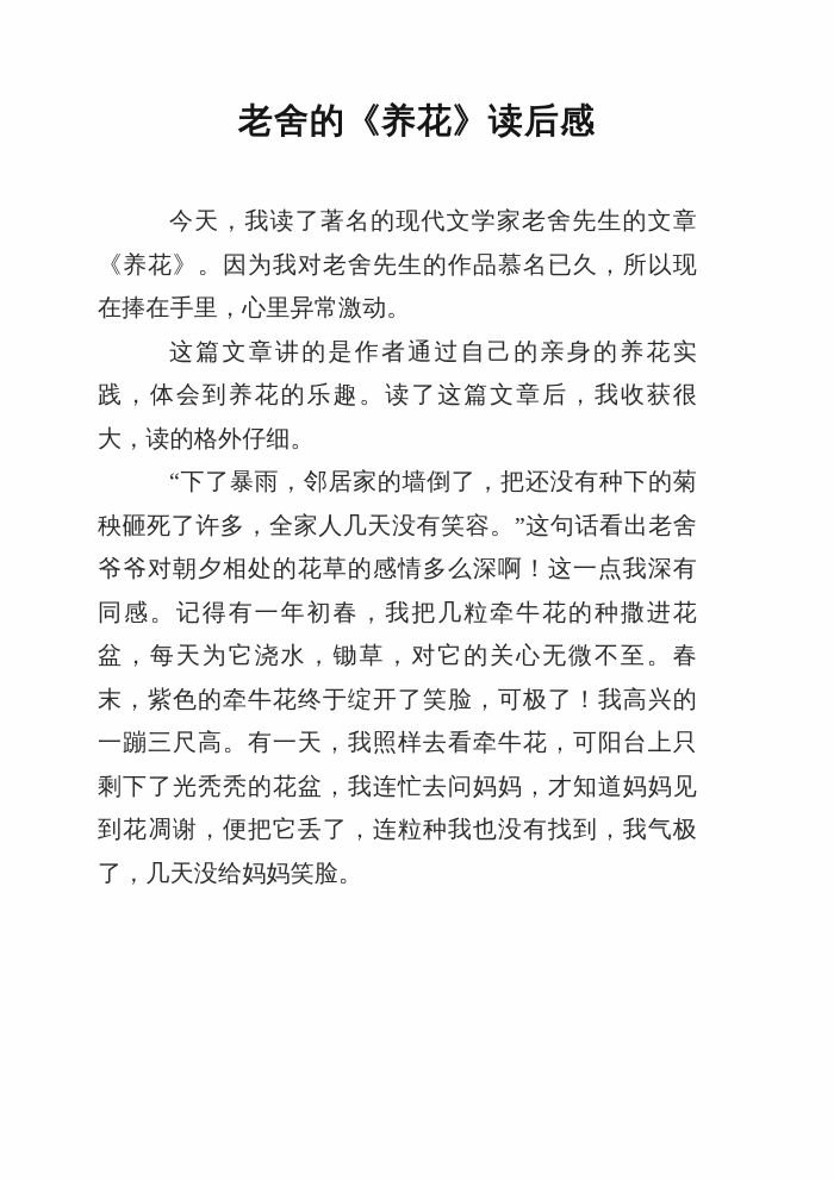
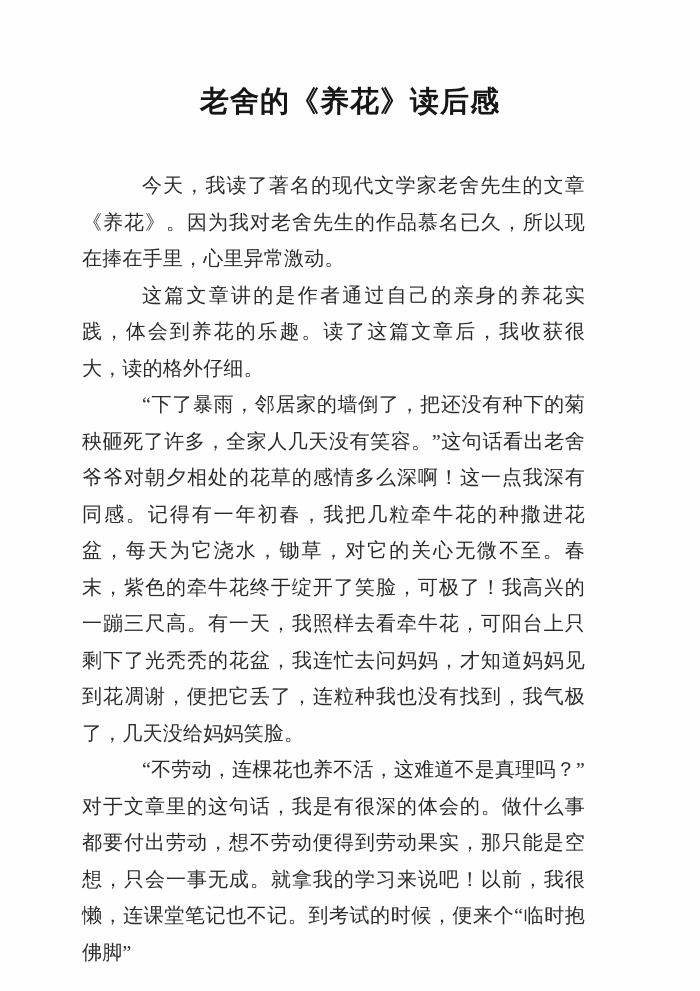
  老舍的《养花》读后感
  今天，我读了著名的现代文学家老舍先生的文章《养花》。因为我对老舍先生的作品慕名已久，所以现在捧在手里，心里异常激动。
  这篇文章讲的是作者通过自己的亲身的养花实践，体会到养花的乐趣。读了这篇文章后，我收获很大，读的格外仔细。
  “下了暴雨，邻居家的墙倒了，把还没有种下的菊秧砸死了许多，全家人几天没有笑容。”这句话看出老舍爷爷对朝夕相处的花草的感情多么深啊！这一点我深有同感。记得有一年初春，我把几粒牵牛花的种撒进花盆，每天为它浇水，锄草，对它的关心无微不至。春末，紫色的牵牛花终于绽开了笑脸，可极了！我高兴的一蹦三尺高。有一天，我照样去看牵牛花，可阳台上只剩下了光秃秃的花盆，我连忙去问妈妈，才知道妈妈见到花凋谢，便把它丢了，连粒种我也没有找到，我气极了，几天没给妈妈笑脸。
+ “不劳动，连棵花也养不活，这难道不是真理吗？”对于文章里的这句话，我是有很深的体会的。做什么事都要付出劳动，想不劳动便得到劳动果实，那只能是空想，只会一事无成。就拿我的学习来说吧！以前，我很懒，连课堂笔记也不记。到考试的时候，便来个“临时抱佛脚”
